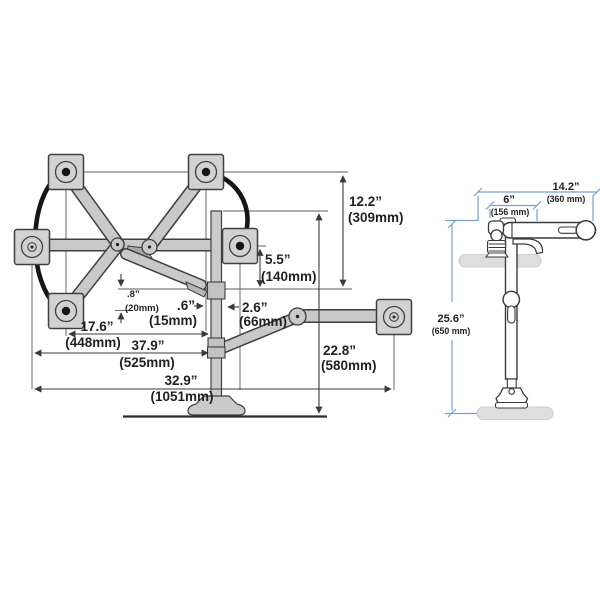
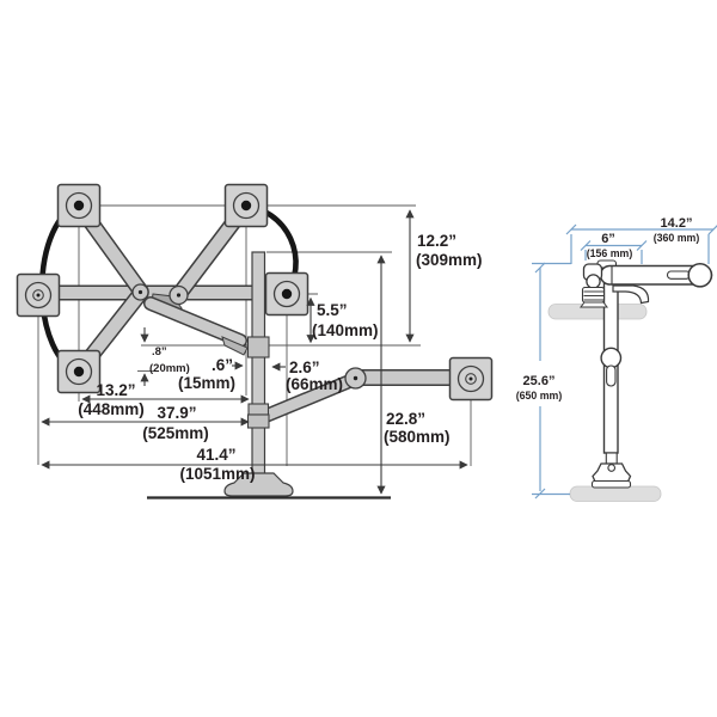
  12.2”
  (309mm)
  5.5”
  (140mm)
  .8”
  (20mm)
  .6”
  (15mm)
  2.6”
  (66mm)
- 17.6”
+ 13.2”
  (448mm)
  37.9”
  (525mm)
- 32.9”
+ 41.4”
  (1051mm)
  22.8”
  (580mm)
  14.2”
  (360 mm)
  6”
  (156 mm)
  25.6”
  (650 mm)
